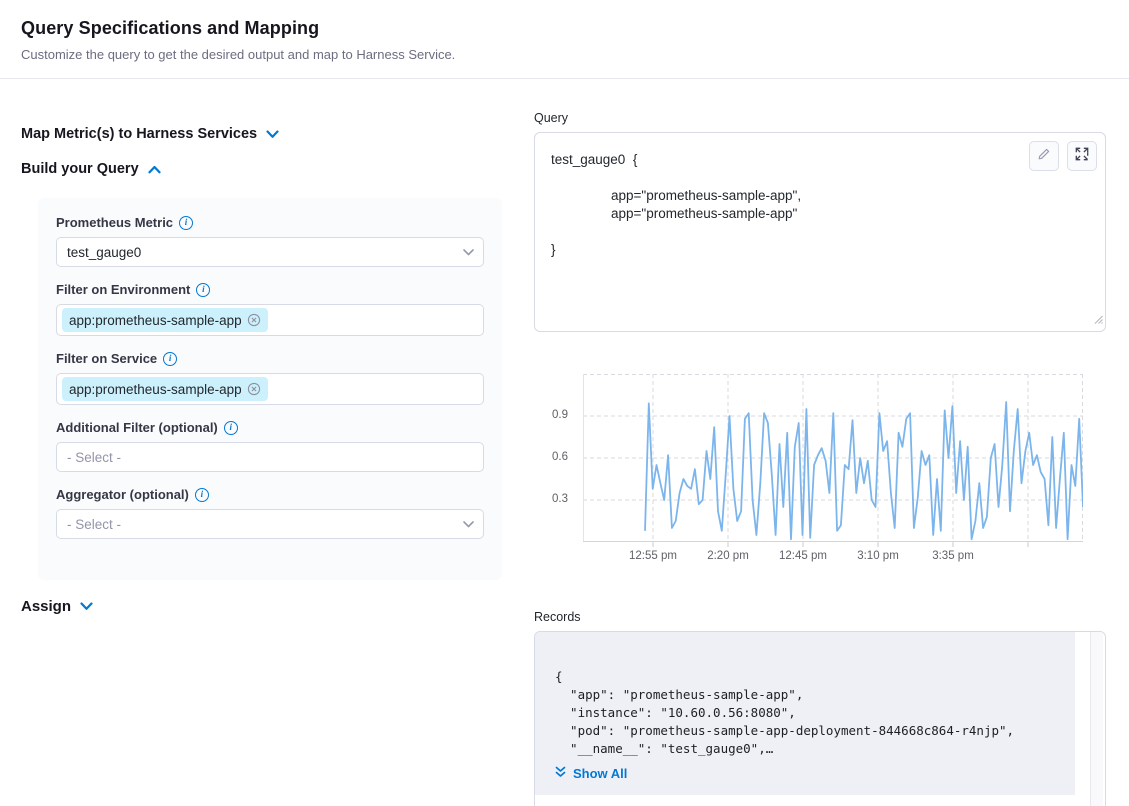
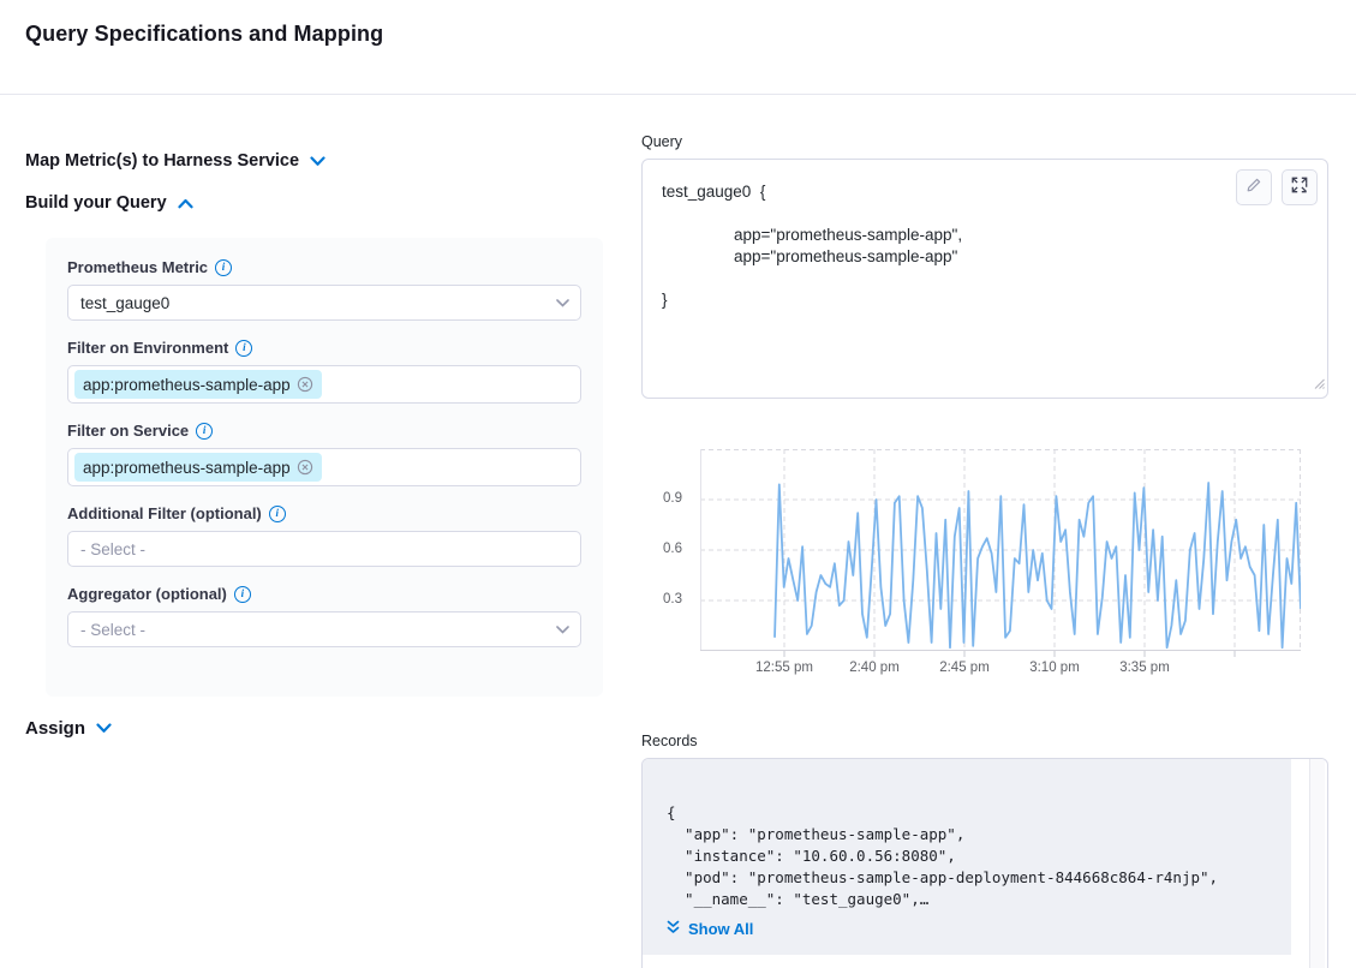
  Query Specifications and Mapping
- Customize the query to get the desired output and map to Harness Service.
- Map Metric(s) to Harness Services
+ Map Metric(s) to Harness Service
  Build your Query
  Prometheus Metric
  i
  test_gauge0
  Filter on Environment
  i
  app:prometheus-sample-app
  Filter on Service
  i
  app:prometheus-sample-app
  Additional Filter (optional)
  i
  - Select -
  Aggregator (optional)
  i
  - Select -
  Assign
  Query
  test_gauge0 {
  app="prometheus-sample-app",
  app="prometheus-sample-app"
  }
  0.9
  0.6
  0.3
  12:55 pm
- 2:20 pm
+ 2:40 pm
- 12:45 pm
+ 2:45 pm
  3:10 pm
  3:35 pm
  Records
  {
  "app": "prometheus-sample-app",
  "instance": "10.60.0.56:8080",
  "pod": "prometheus-sample-app-deployment-844668c864-r4njp",
  "__name__": "test_gauge0",…
  Show All
